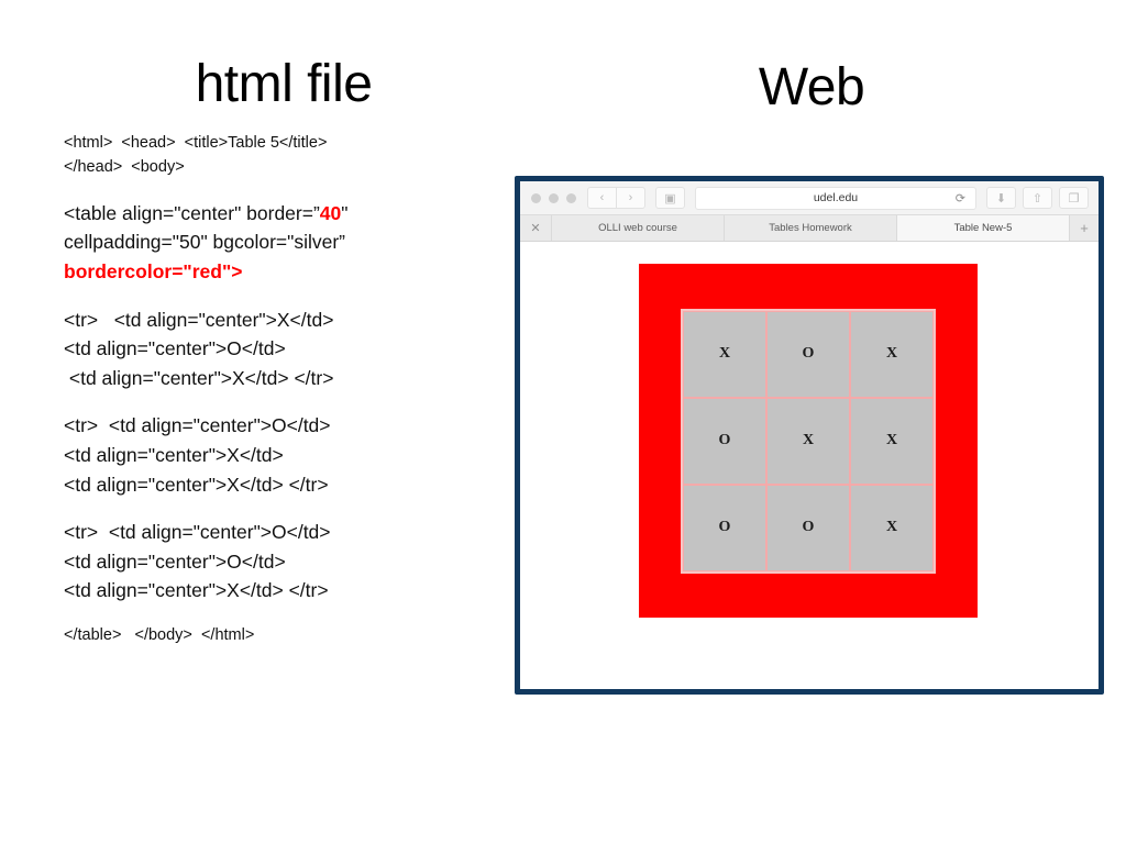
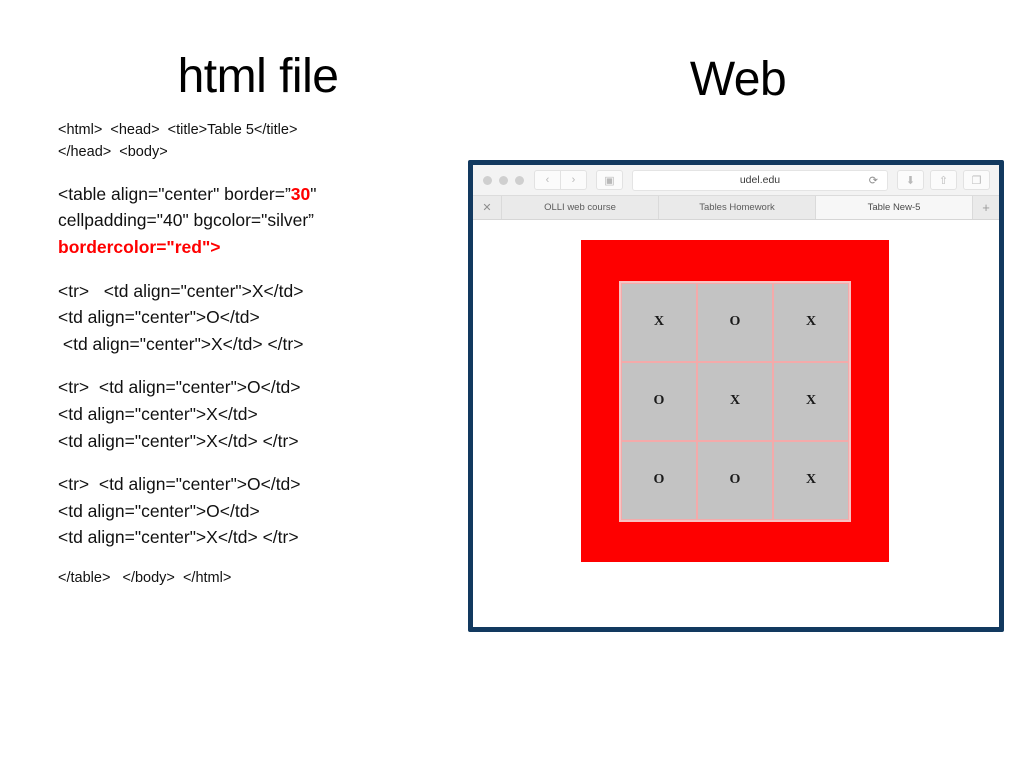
  html file
  <html> <head> <title>Table 5</title>
  </head> <body>
- <table align="center" border=”40"
+ <table align="center" border=”30"
- cellpadding="50" bgcolor="silver”
+ cellpadding="40" bgcolor="silver”
  bordercolor="red">
  <tr> <td align="center">X</td>
  <td align="center">O</td>
  <td align="center">X</td> </tr>
  <tr> <td align="center">O</td>
  <td align="center">X</td>
  <td align="center">X</td> </tr>
  <tr> <td align="center">O</td>
  <td align="center">O</td>
  <td align="center">X</td> </tr>
  </table> </body> </html>
  Web
  ‹
  ›
  ▣
  udel.edu
  ⟳
  ⬇
  ⇧
  ❐
  ✕
  OLLI web course
  Tables Homework
  Table New-5
  +
  X	O	X
  O	X	X
  O	O	X
